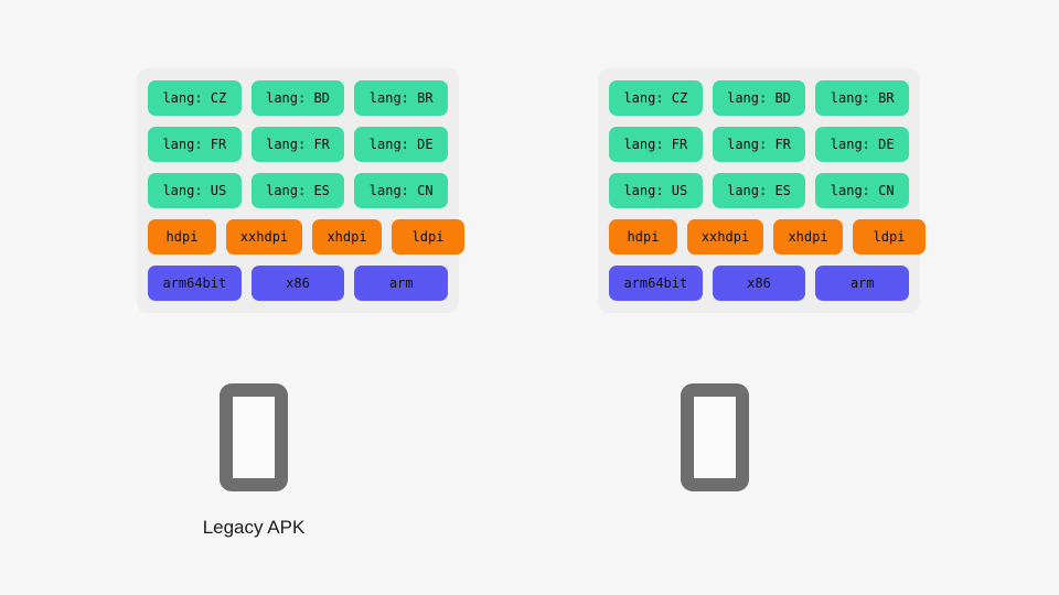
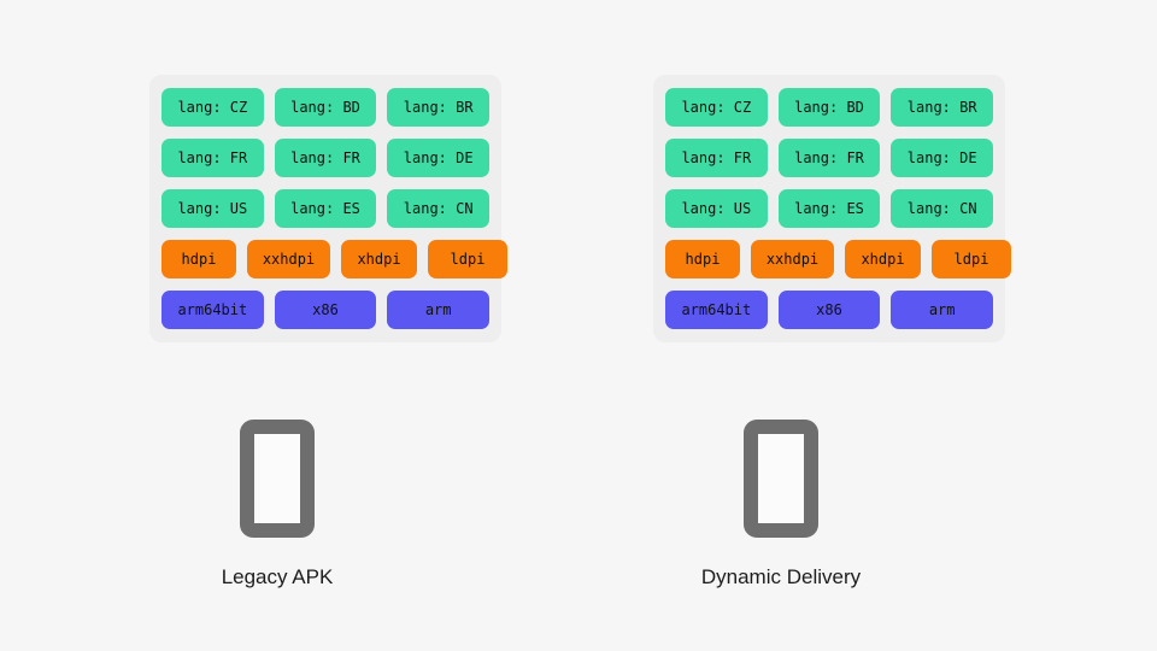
  lang: CZ
  lang: BD
  lang: BR
  lang: FR
  lang: FR
  lang: DE
  lang: US
  lang: ES
  lang: CN
  hdpi
  xxhdpi
  xhdpi
  ldpi
  arm64bit
  x86
  arm
  Legacy APK
  lang: CZ
  lang: BD
  lang: BR
  lang: FR
  lang: FR
  lang: DE
  lang: US
  lang: ES
  lang: CN
  hdpi
  xxhdpi
  xhdpi
  ldpi
  arm64bit
  x86
  arm
+ Dynamic Delivery
